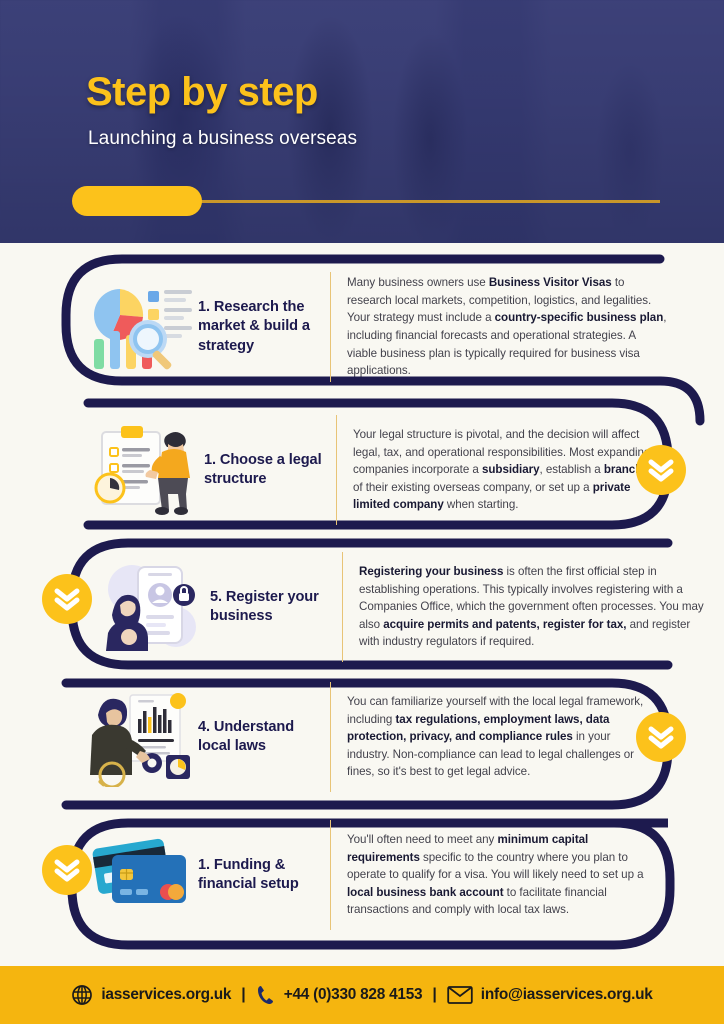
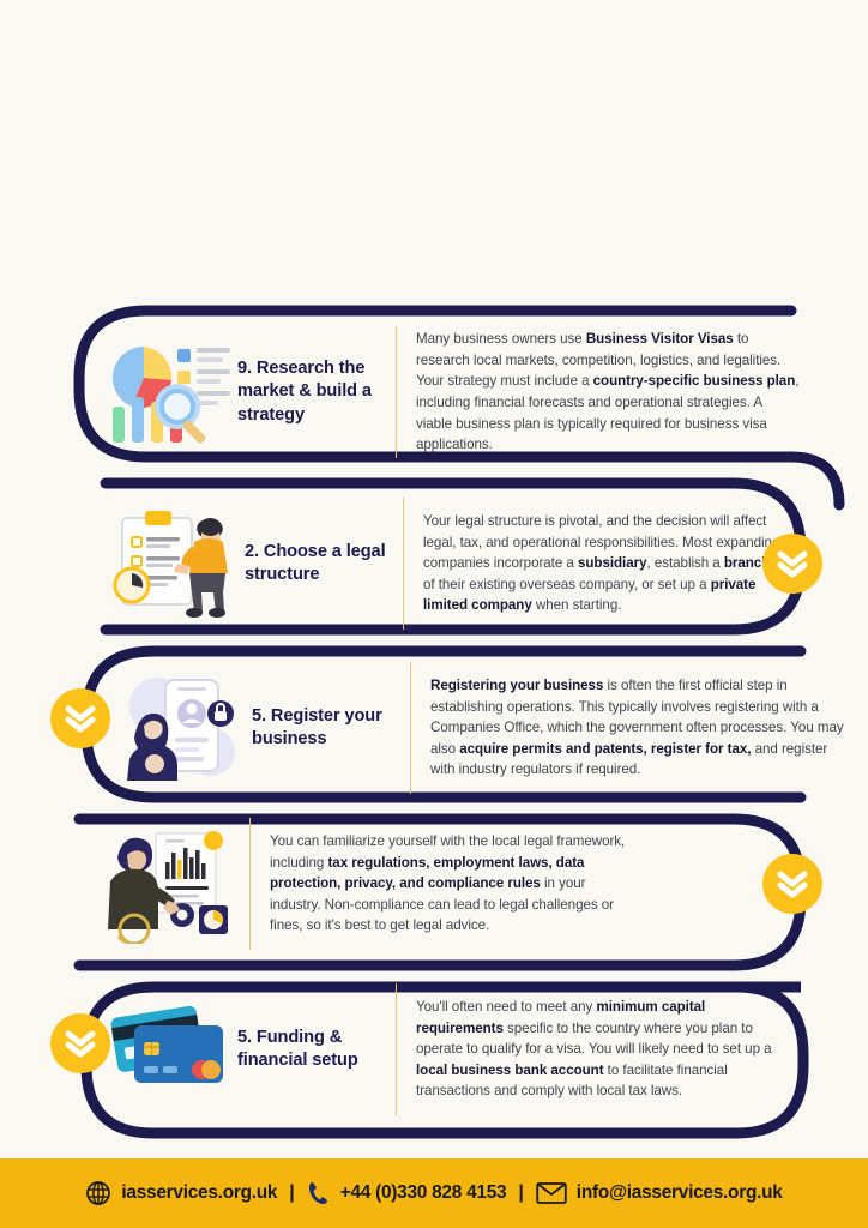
- Step by step
- Launching a business overseas
- 1. Research the market & build a strategy
+ 9. Research the market & build a strategy
  Many business owners use Business Visitor Visas to research local markets, competition, logistics, and legalities. Your strategy must include a country-specific business plan, including financial forecasts and operational strategies. A viable business plan is typically required for business visa applications.
- 1. Choose a legal structure
+ 2. Choose a legal structure
  Your legal structure is pivotal, and the decision will affect legal, tax, and operational responsibilities. Most expandin companies incorporate a subsidiary, establish a branc of their existing overseas company, or set up a private limited company when starting.
  5. Register your business
  Registering your business is often the first official step in establishing operations. This typically involves registering with a Companies Office, which the government often processes. You may also acquire permits and patents, register for tax, and register with industry regulators if required.
- 4. Understand local laws
  You can familiarize yourself with the local legal framework, including tax regulations, employment laws, data protection, privacy, and compliance rules in your industry. Non-compliance can lead to legal challenges or fines, so it's best to get legal advice.
- 1. Funding & financial setup
+ 5. Funding & financial setup
  You'll often need to meet any minimum capital requirements specific to the country where you plan to operate to qualify for a visa. You will likely need to set up a local business bank account to facilitate financial transactions and comply with local tax laws.
  iasservices.org.uk
  |
  +44 (0)330 828 4153
  |
  info@iasservices.org.uk
